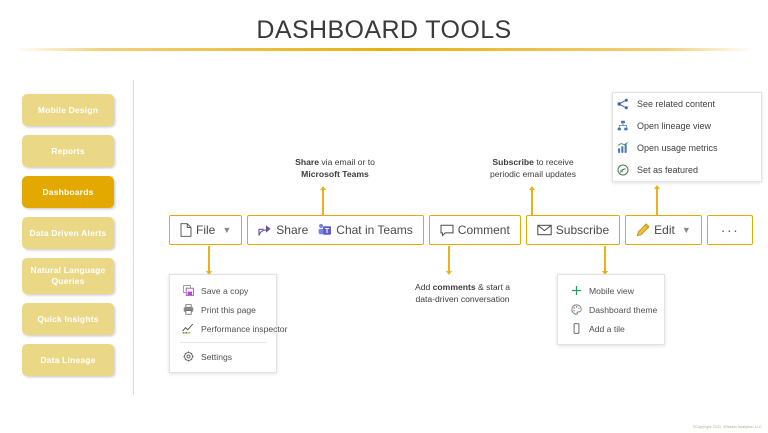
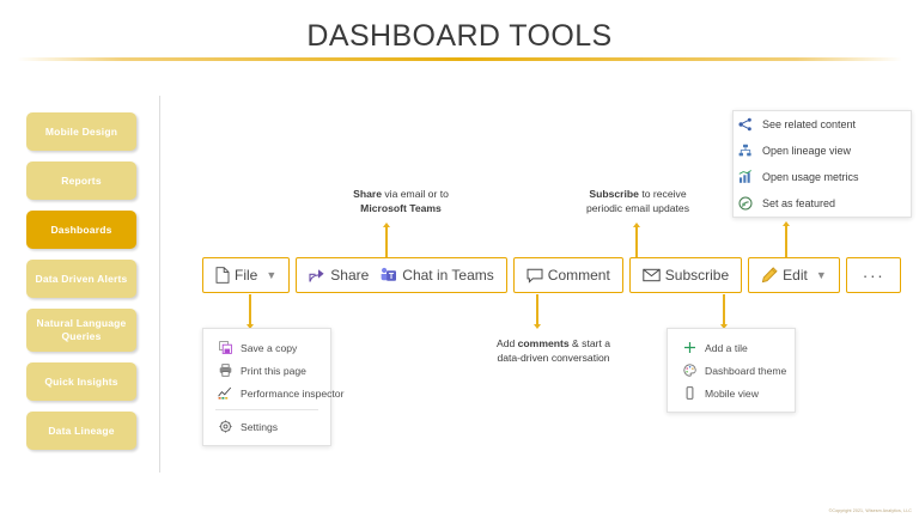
  DASHBOARD TOOLS
  Mobile Design
  Reports
  Dashboards
  Data Driven Alerts
  Natural Language Queries
  Quick Insights
  Data Lineage
  File
  ▼
  Share
  Chat in Teams
  Comment
  Subscribe
  Edit
  ▼
  ···
  Share via email or to
  Microsoft Teams
  Subscribe to receive
  periodic email updates
  Add comments & start a
  data-driven conversation
  Save a copy
  Print this page
  Performance inspector
  Settings
- Mobile view
+ Add a tile
  Dashboard theme
- Add a tile
+ Mobile view
  See related content
  Open lineage view
  Open usage metrics
  Set as featured
